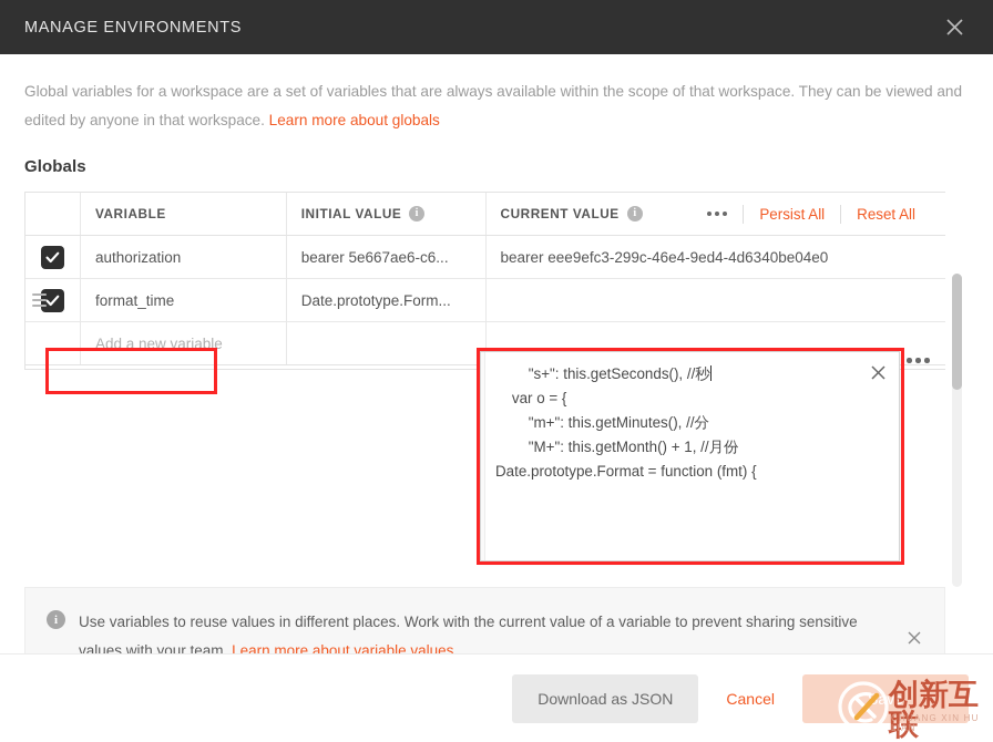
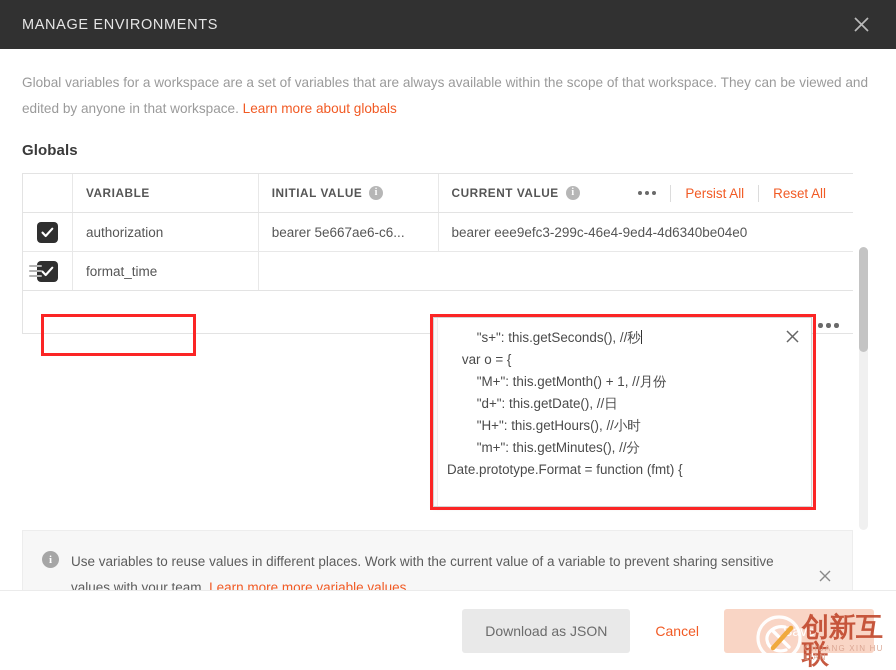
  MANAGE ENVIRONMENTS
  Global variables for a workspace are a set of variables that are always available within the scope of that workspace. They can be viewed and edited by anyone in that workspace. Learn more about globals
  Globals
  VARIABLE
  INITIAL VALUE
  i
  CURRENT VALUE
  i
  Persist All
  Reset All
  authorization
  bearer 5e667ae6-c6...
  bearer eee9efc3-299c-46e4-9ed4-4d6340be04e0
  format_time
- Date.prototype.Form...
- Add a new variable
  "s+": this.getSeconds(), //秒
  var o = {
- "m+": this.getMinutes(), //分
+ "M+": this.getMonth() + 1, //月份
+ "d+": this.getDate(), //日
+ "H+": this.getHours(), //小时
- "M+": this.getMonth() + 1, //月份
+ "m+": this.getMinutes(), //分
  Date.prototype.Format = function (fmt) {
  i
- Use variables to reuse values in different places. Work with the current value of a variable to prevent sharing sensitive values with your team. Learn more about variable values
+ Use variables to reuse values in different places. Work with the current value of a variable to prevent sharing sensitive values with your team. Learn more more variable values
  Download as JSON
  Cancel
  ave
  创新互联
  CHUANG XIN HU LIAN
